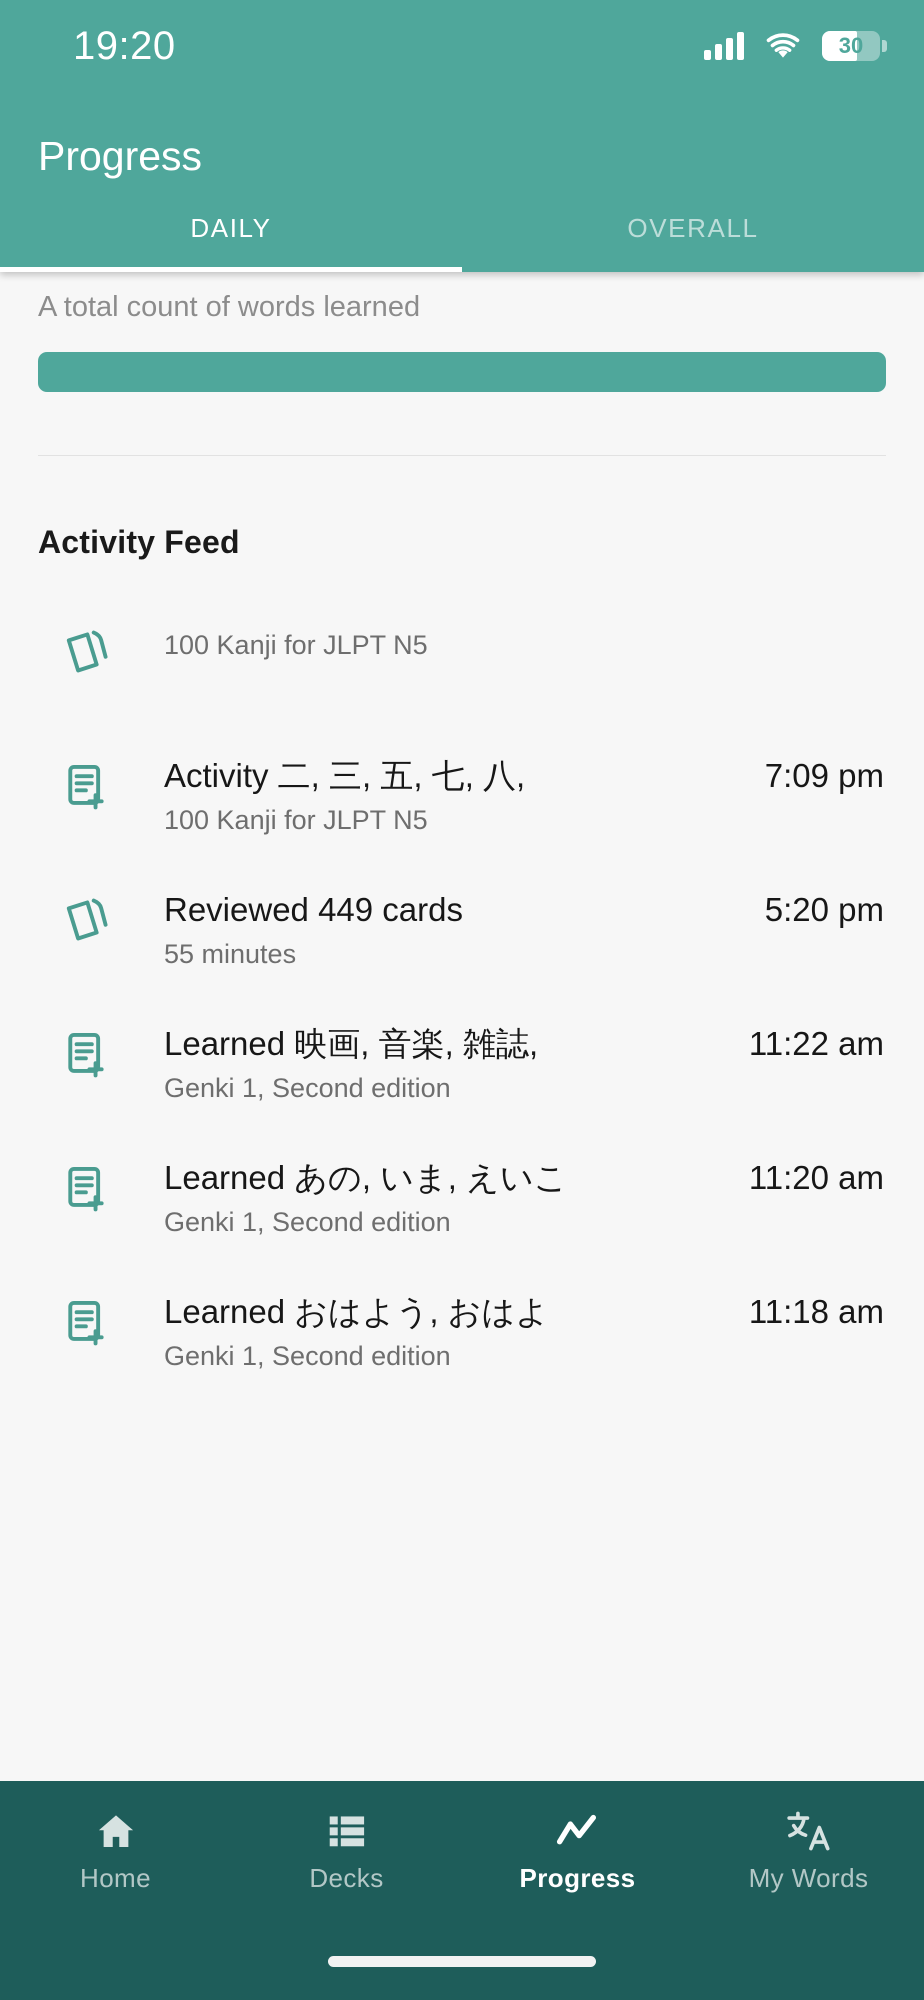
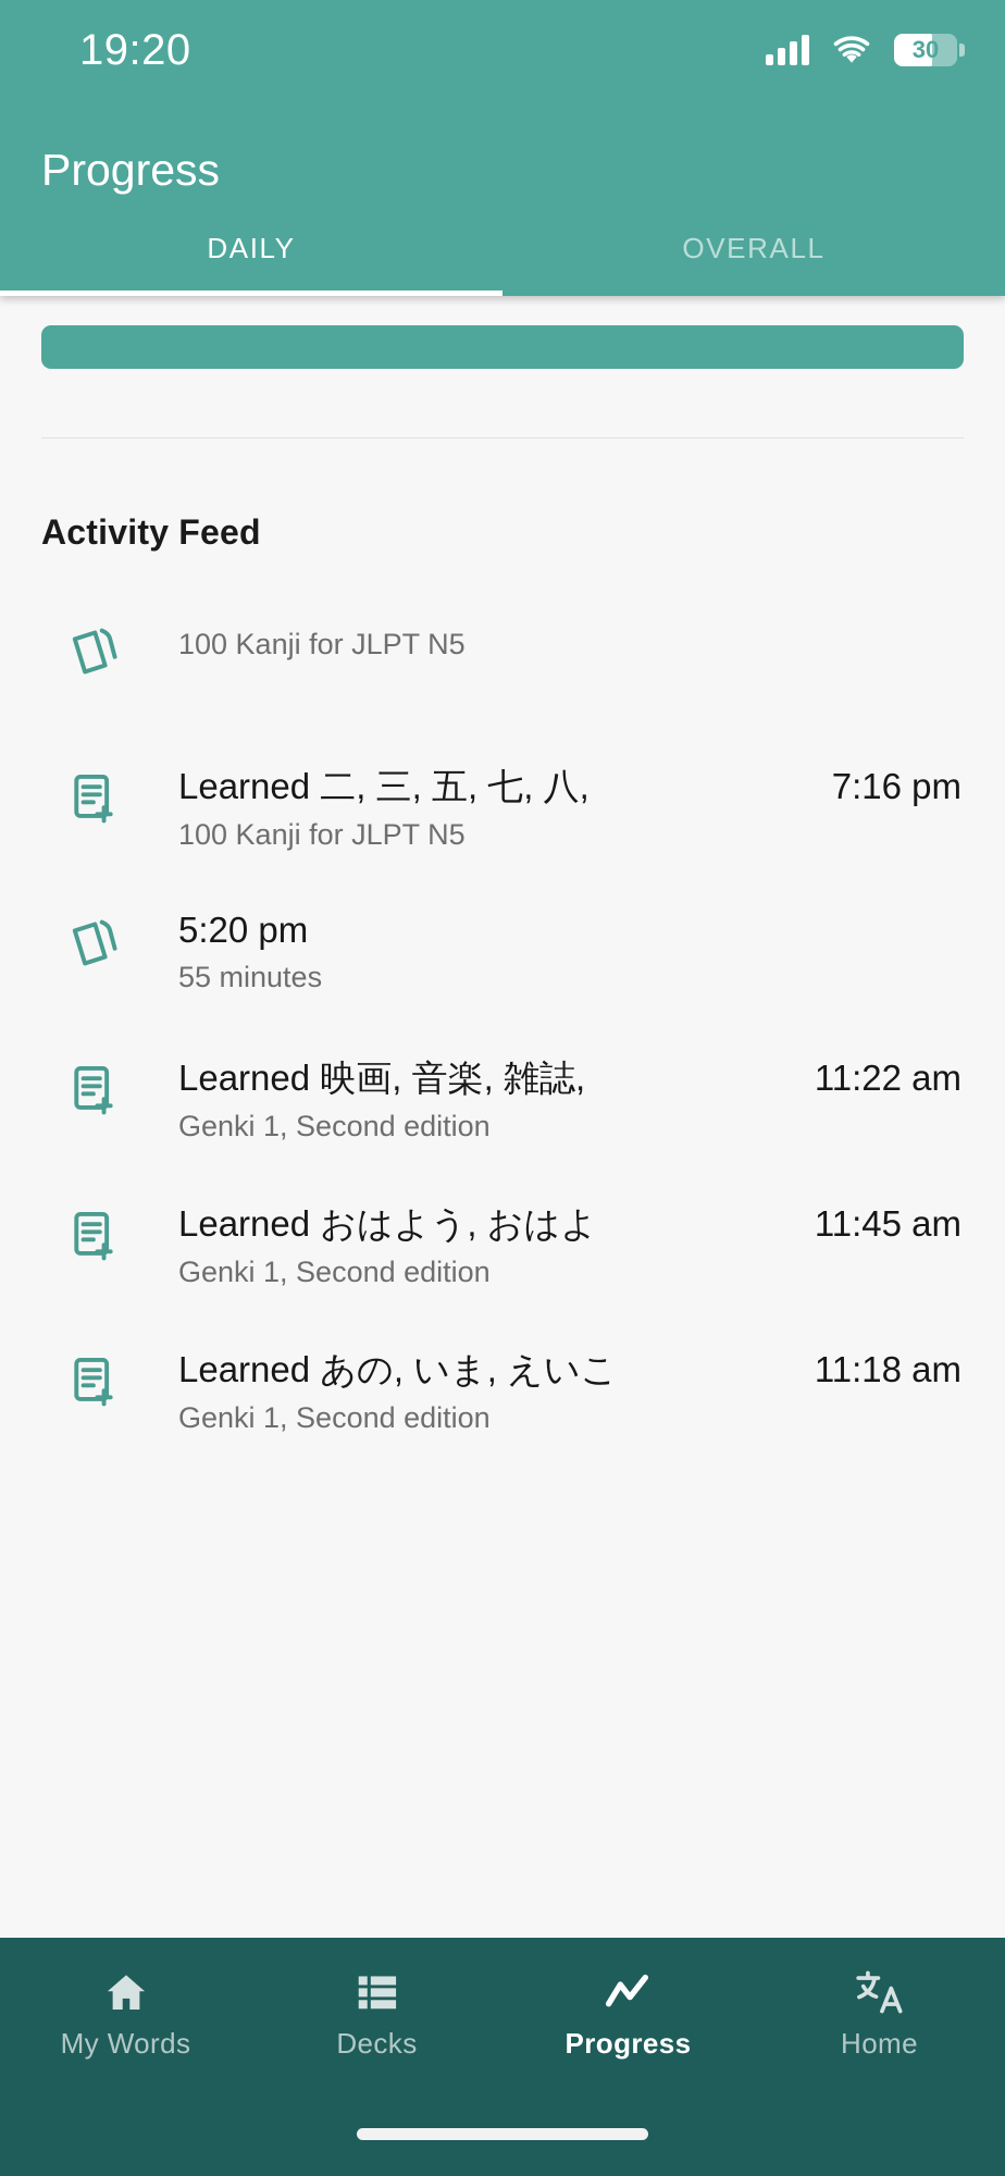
  19:20
  30
  Progress
  DAILY
  OVERALL
- A total count of words learned
  Activity Feed
  100 Kanji for JLPT N5
- Activity 二, 三, 五, 七, 八,
+ Learned 二, 三, 五, 七, 八,
- 7:09 pm
+ 7:16 pm
  100 Kanji for JLPT N5
- Reviewed 449 cards
  5:20 pm
  55 minutes
  Learned 映画, 音楽, 雑誌,
  11:22 am
  Genki 1, Second edition
- Learned あの, いま, えいこ
+ Learned おはよう, おはよ
- 11:20 am
+ 11:45 am
  Genki 1, Second edition
- Learned おはよう, おはよ
+ Learned あの, いま, えいこ
  11:18 am
  Genki 1, Second edition
- Home
+ My Words
  Decks
  Progress
- My Words
+ Home
